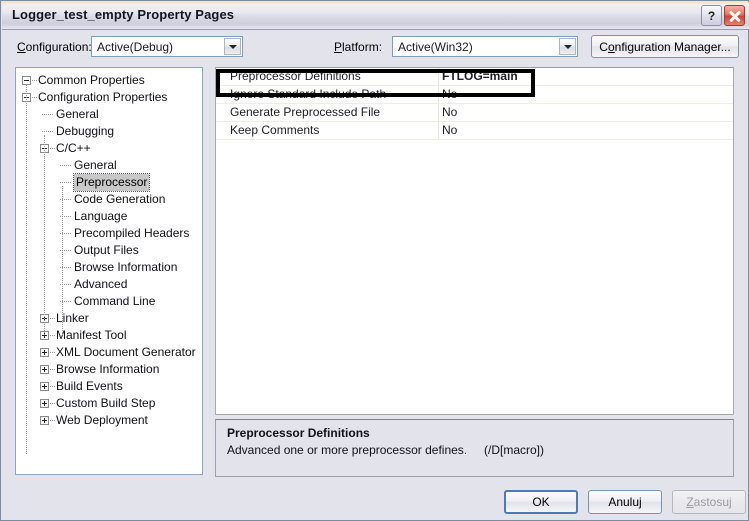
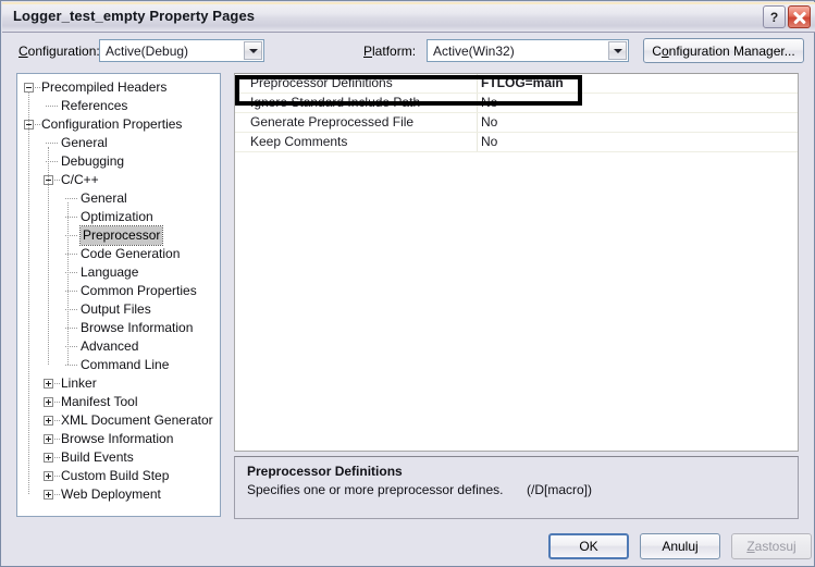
  Logger_test_empty Property Pages
  ?
  Configuration
  Active(Debug)
  Platform:
  Active(Win32)
  Configuration Manager...
- Common Properties
+ Precompiled Headers
+ References
  Configuration Properties
  General
  Debugging
  C/C++
  General
+ Optimization
  Preprocessor
  Code Generation
  Language
- Precompiled Headers
+ Common Properties
  Output Files
  Browse Information
  Advanced
  Command Line
  Linker
  Manifest Tool
  XML Document Generator
  Browse Information
  Build Events
  Custom Build Step
  Web Deployment
  Preprocessor Definitions
  FTLOG=main
  Ignore Standard Include Path
  No
  Generate Preprocessed File
  No
  Keep Comments
  No
  Preprocessor Definitions
- Advanced one or more preprocessor defines.
+ Specifies one or more preprocessor defines.
  (/D[macro])
  OK
  Anuluj
  Zastosuj
